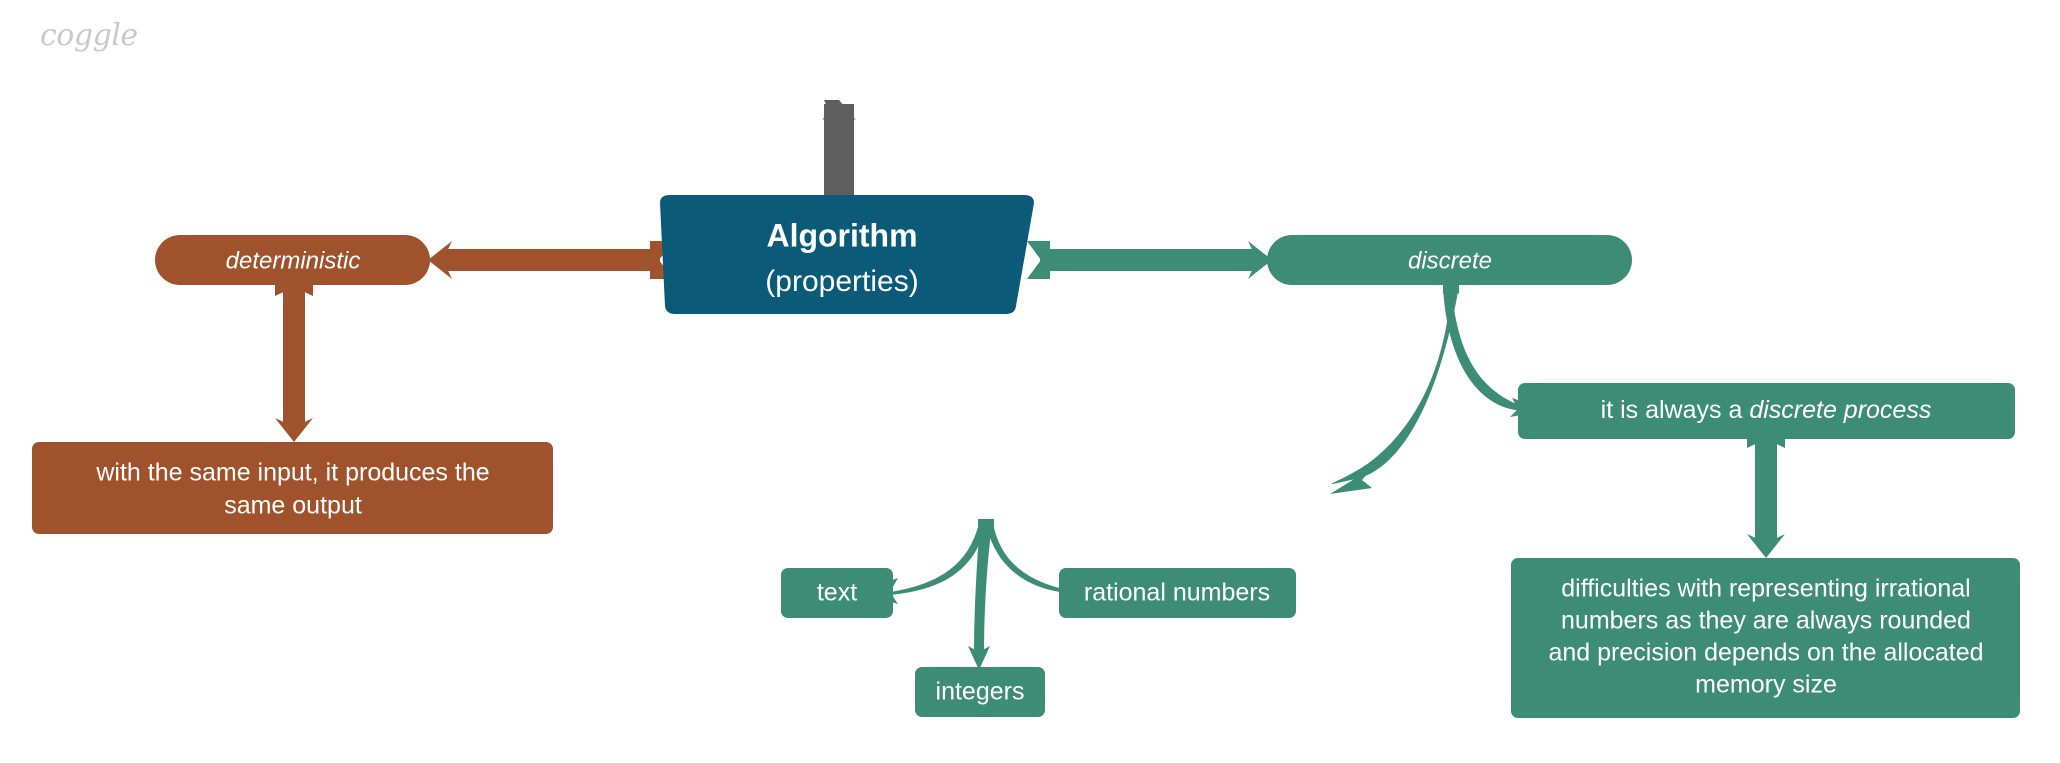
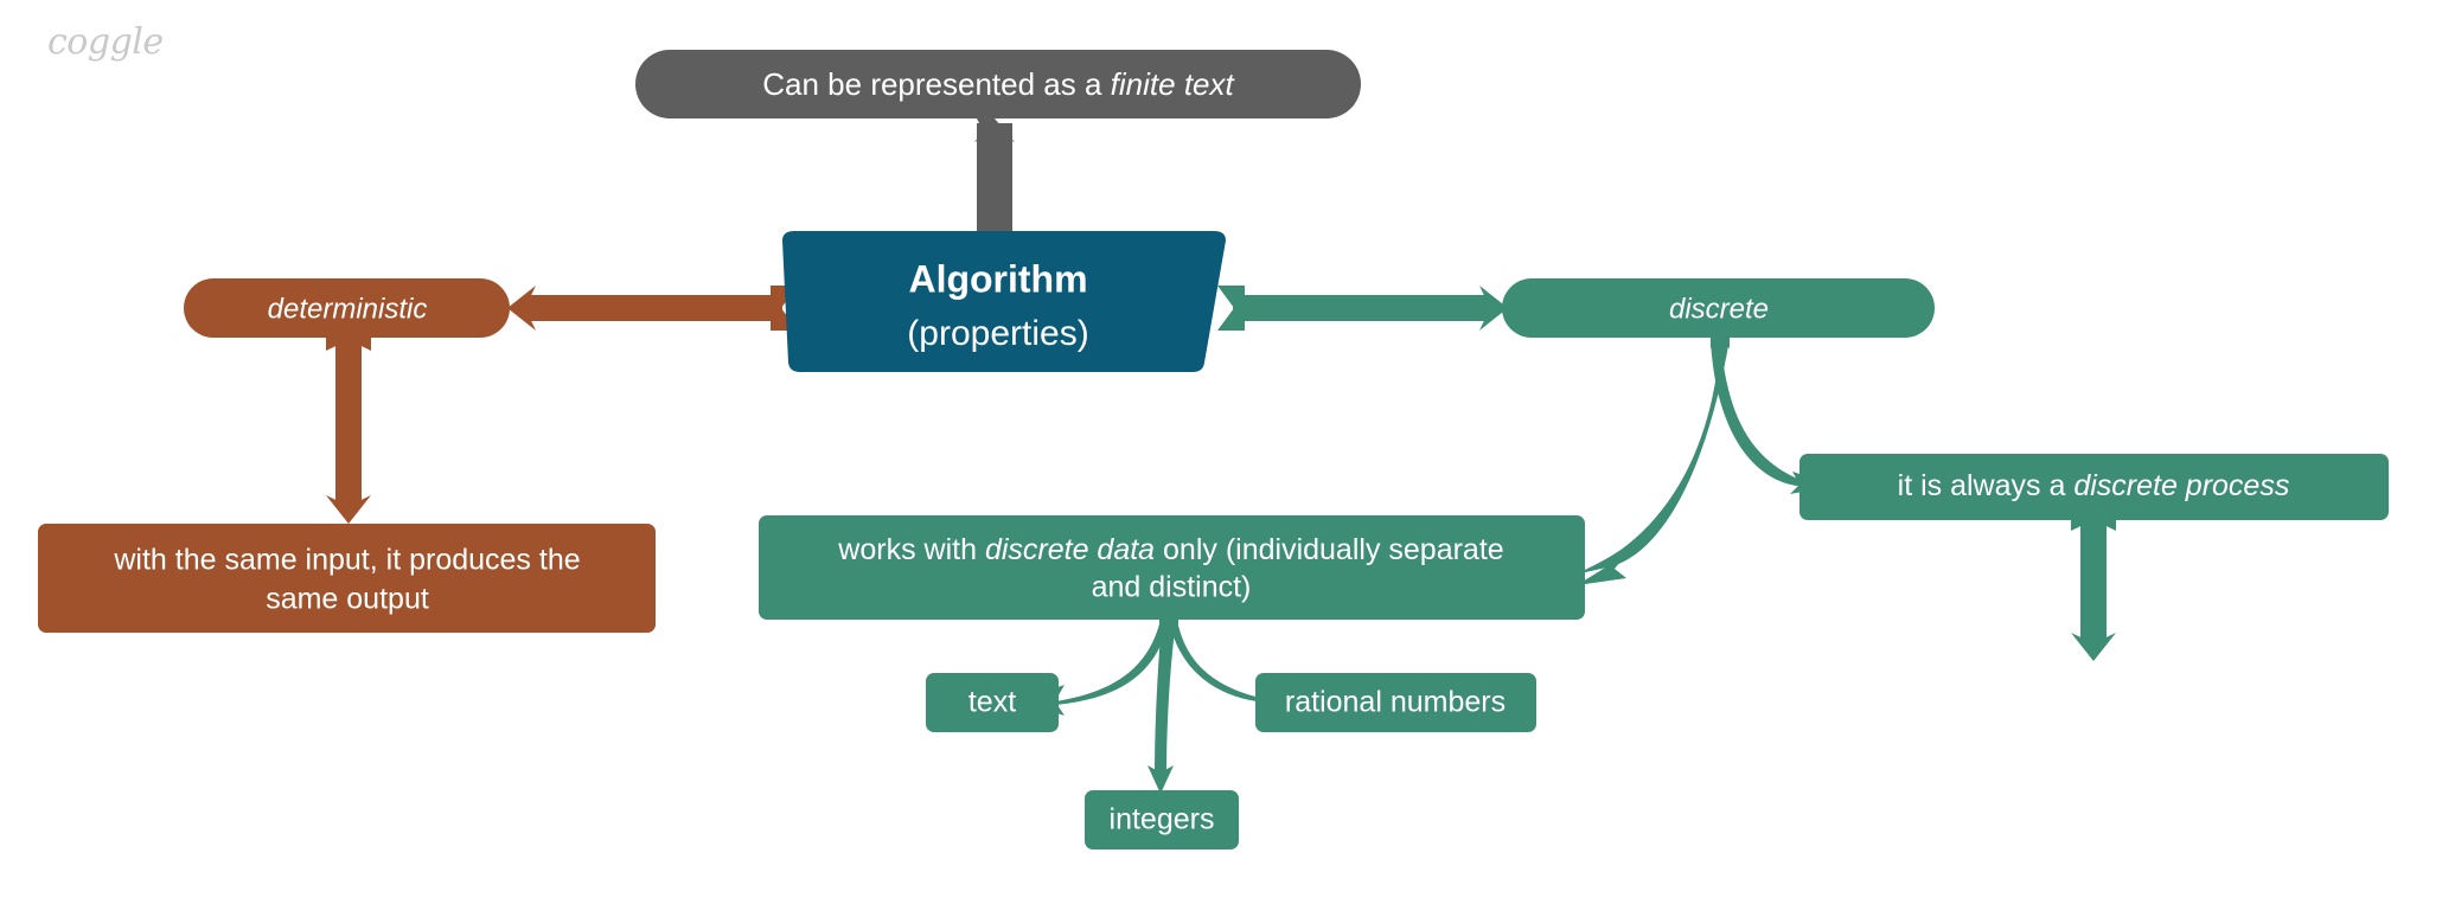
  coggle
+ Can be represented as a finite text
  Algorithm
  (properties)
  deterministic
  discrete
  with the same input, it produces the
  same output
+ works with discrete data only (individually separate
+ and distinct)
  it is always a discrete process
- difficulties with representing irrational
- numbers as they are always rounded
- and precision depends on the allocated
- memory size
  text
  rational numbers
  integers
